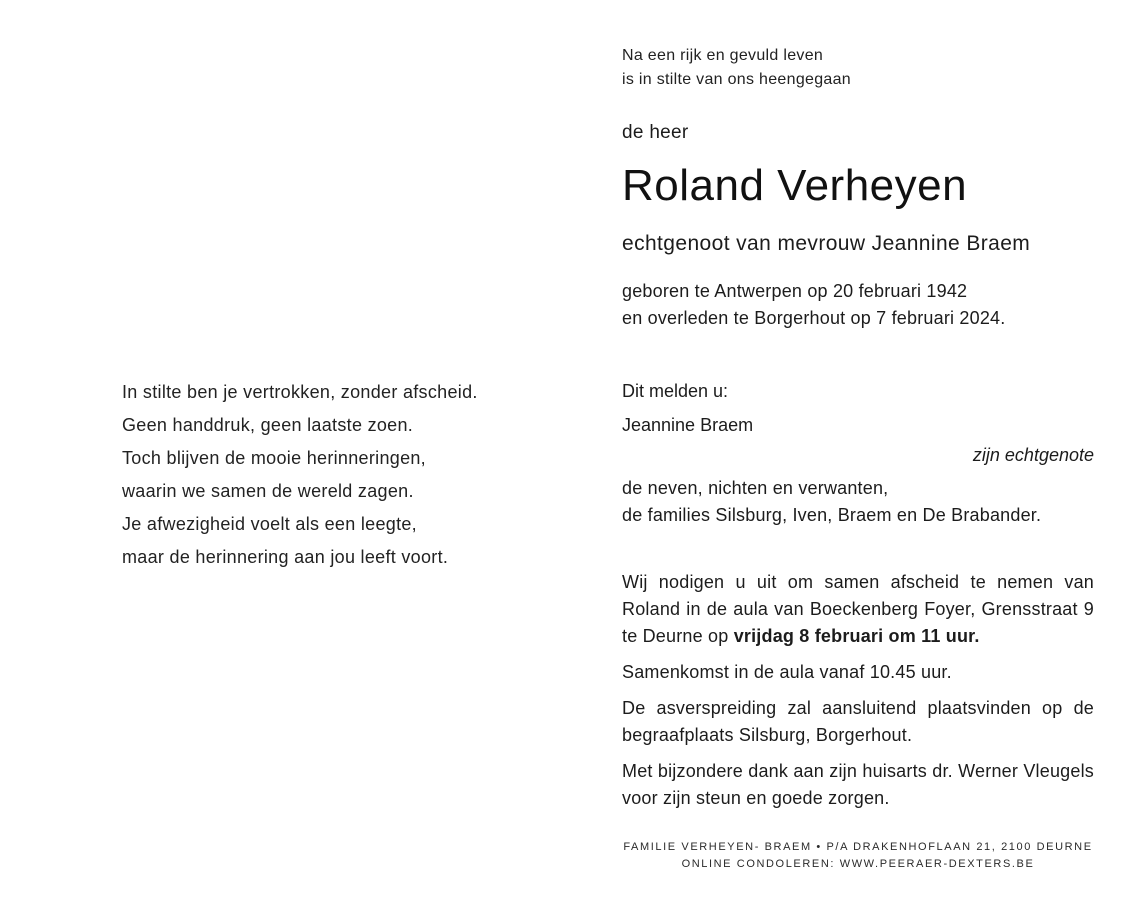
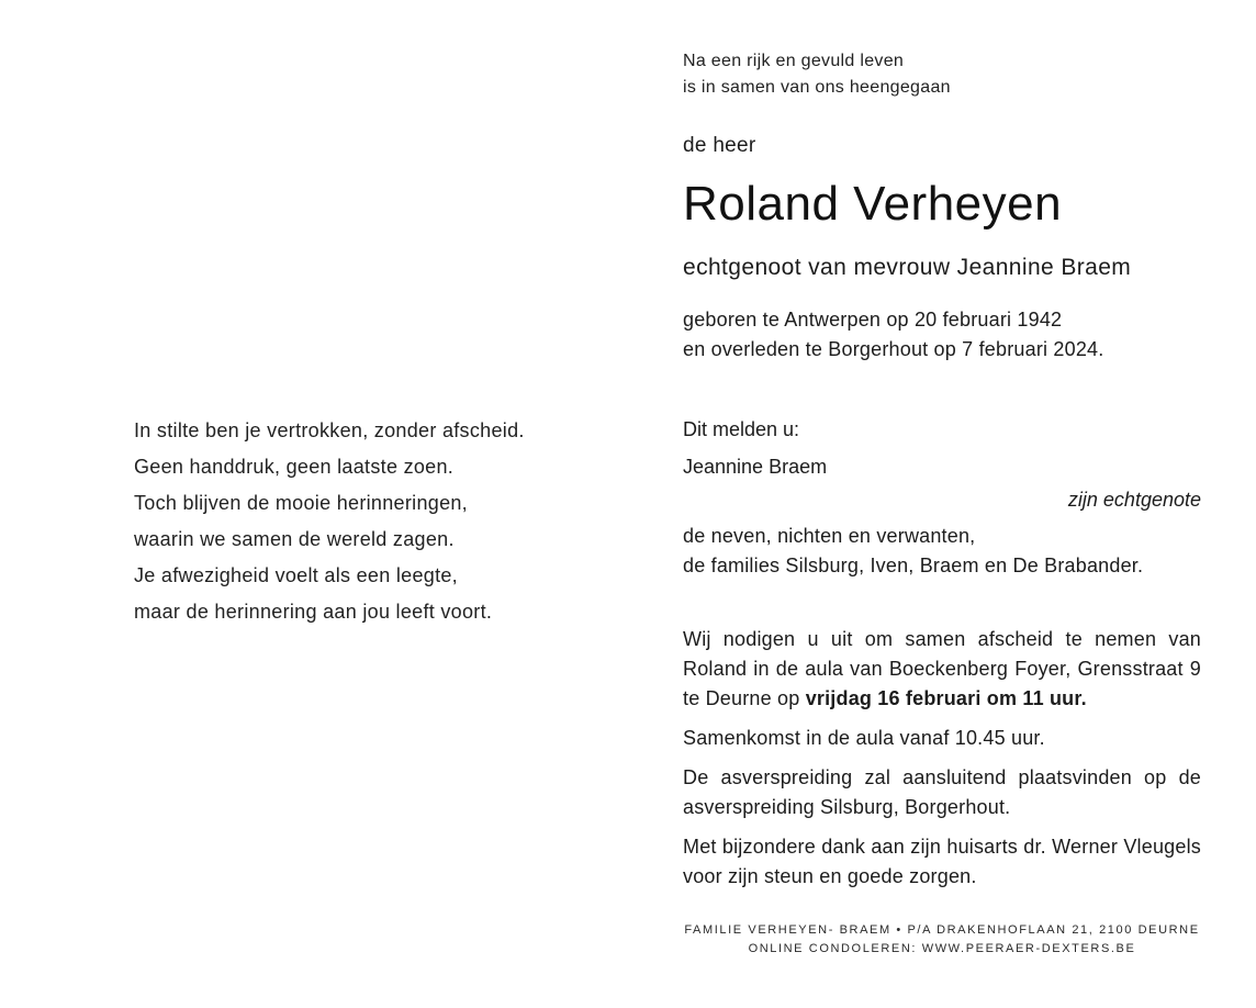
  In stilte ben je vertrokken, zonder afscheid.
  Geen handdruk, geen laatste zoen.
  Toch blijven de mooie herinneringen,
  waarin we samen de wereld zagen.
  Je afwezigheid voelt als een leegte,
  maar de herinnering aan jou leeft voort.
  Na een rijk en gevuld leven
- is in stilte van ons heengegaan
+ is in samen van ons heengegaan
  de heer
  Roland Verheyen
  echtgenoot van mevrouw Jeannine Braem
  geboren te Antwerpen op 20 februari 1942
  en overleden te Borgerhout op 7 februari 2024.
  Dit melden u:
  Jeannine Braem
  zijn echtgenote
  de neven, nichten en verwanten,
  de families Silsburg, Iven, Braem en De Brabander.
- Wij nodigen u uit om samen afscheid te nemen van Roland in de aula van Boeckenberg Foyer, Grensstraat 9 te Deurne op vrijdag 8 februari om 11 uur.
+ Wij nodigen u uit om samen afscheid te nemen van Roland in de aula van Boeckenberg Foyer, Grensstraat 9 te Deurne op vrijdag 16 februari om 11 uur.
  Samenkomst in de aula vanaf 10.45 uur.
- De asverspreiding zal aansluitend plaatsvinden op de begraafplaats Silsburg, Borgerhout.
+ De asverspreiding zal aansluitend plaatsvinden op de asverspreiding Silsburg, Borgerhout.
  Met bijzondere dank aan zijn huisarts dr. Werner Vleugels voor zijn steun en goede zorgen.
  FAMILIE VERHEYEN- BRAEM • P/A DRAKENHOFLAAN 21, 2100 DEURNE
  ONLINE CONDOLEREN: WWW.PEERAER-DEXTERS.BE
